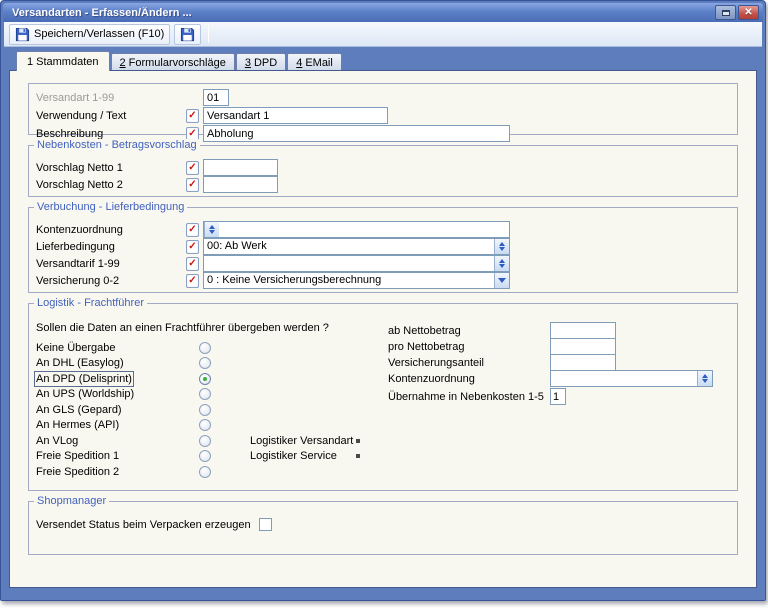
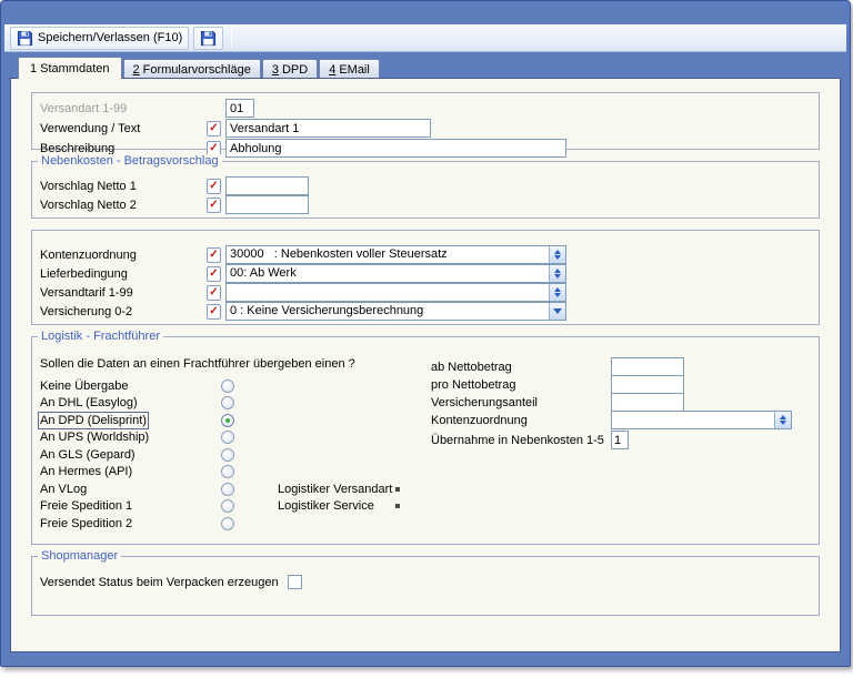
- Versandarten - Erfassen/Ändern ...
- ✕
  Speichern/Verlassen (F10)
  1
  Stammdaten
  2
  Formularvorschläge
  3
  DPD
  4
  EMail
  Versandart 1-99
  01
  Verwendung / Text
  ✓
  Versandart 1
  Beschreibung
  ✓
  Abholung
  Nebenkosten - Betragsvorschlag
  Vorschlag Netto 1
  ✓
  Vorschlag Netto 2
  ✓
- Verbuchung - Lieferbedingung
  Kontenzuordnung
  ✓
+ 30000 : Nebenkosten voller Steuersatz
  Lieferbedingung
  ✓
  00: Ab Werk
  Versandtarif 1-99
  ✓
  Versicherung 0-2
  ✓
  0 : Keine Versicherungsberechnung
  Logistik - Frachtführer
- Sollen die Daten an einen Frachtführer übergeben werden ?
+ Sollen die Daten an einen Frachtführer übergeben einen ?
  Keine Übergabe
  An DHL (Easylog)
  An DPD (Delisprint)
  An UPS (Worldship)
  An GLS (Gepard)
  An Hermes (API)
  An VLog
  Freie Spedition 1
  Freie Spedition 2
  Logistiker Versandart
  Logistiker Service
  ab Nettobetrag
  pro Nettobetrag
  Versicherungsanteil
  Kontenzuordnung
  Übernahme in Nebenkosten 1-5
  1
  Shopmanager
  Versendet Status beim Verpacken erzeugen
